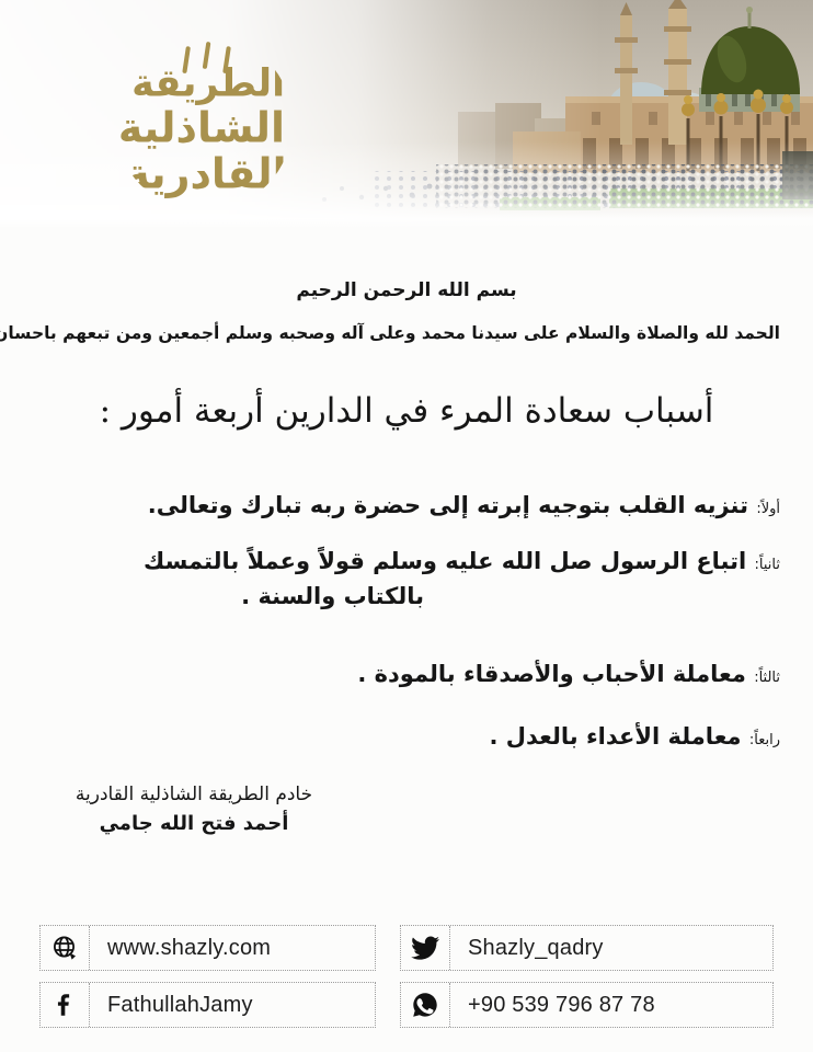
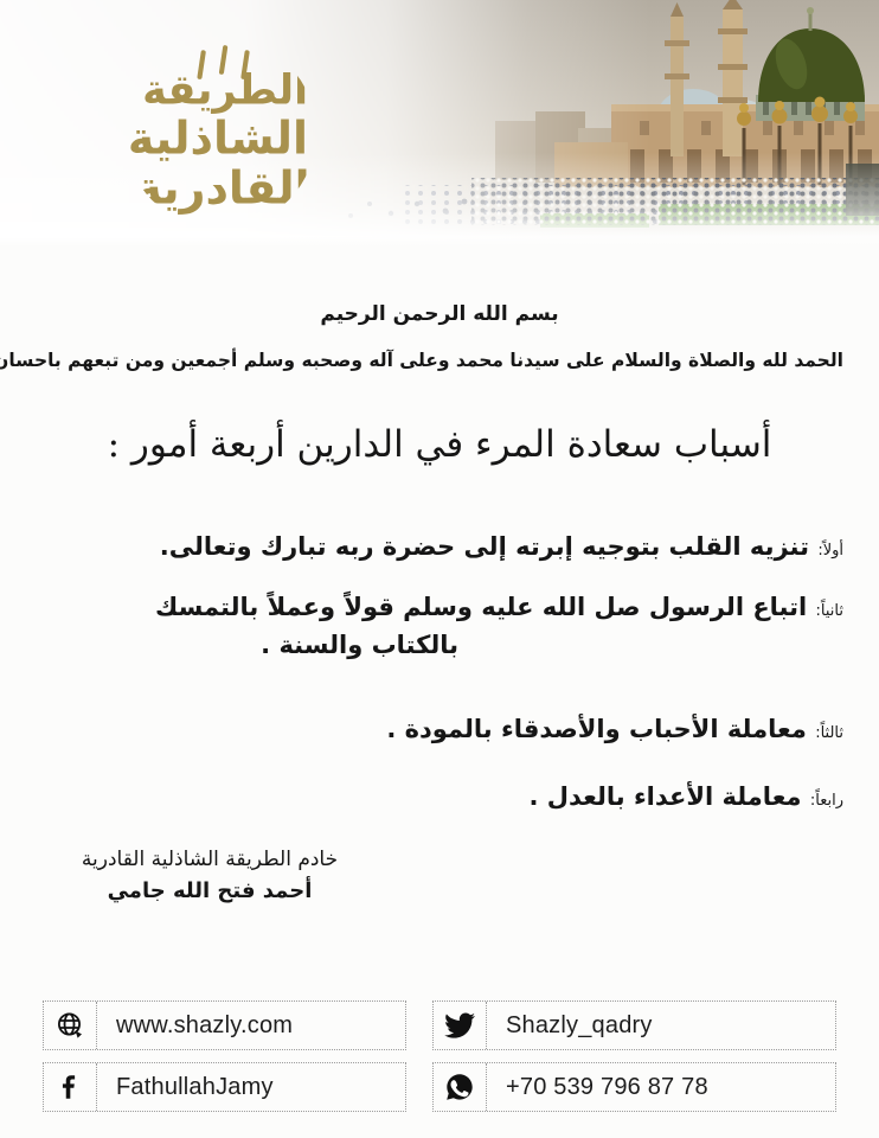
  الطريقة
  الشاذلية
  لقادرية
  بسم الله الرحمن الرحيم
  الحمد لله والصلاة والسلام على سيدنا محمد وعلى آله وصحبه وسلم أجمعين ومن تبعهم باحسان
  أسباب سعادة المرء في الدارين أربعة أمور :
  أولاً: تنزيه القلب بتوجيه إبرته إلى حضرة ربه تبارك وتعالى.
  ثانياً: اتباع الرسول صل الله عليه وسلم قولاً وعملاً بالتمسك
  بالكتاب والسنة .
  ثالثاً: معاملة الأحباب والأصدقاء بالمودة .
  رابعاً: معاملة الأعداء بالعدل .
  خادم الطريقة الشاذلية القادرية
  أحمد فتح الله جامي
  www.shazly.com
  Shazly_qadry
  FathullahJamy
- +90 539 796 87 78
+ +70 539 796 87 78
